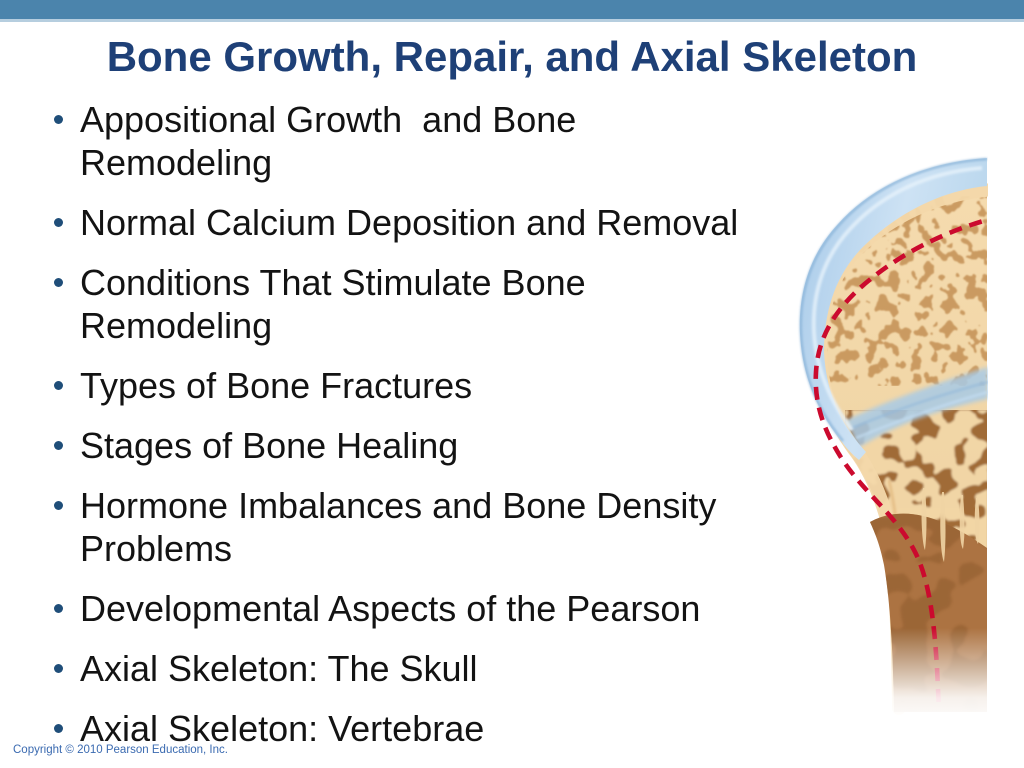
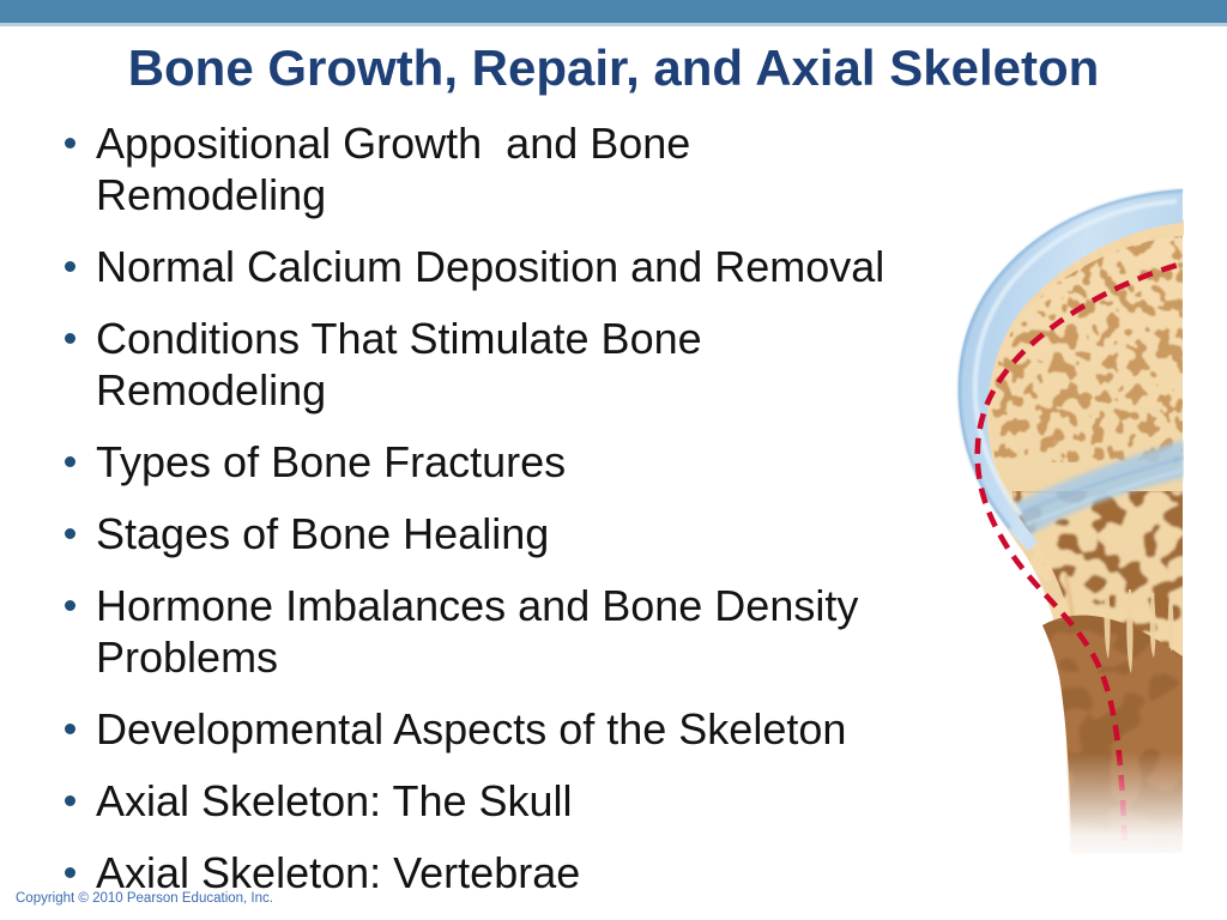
  Bone Growth, Repair, and Axial Skeleton
  Appositional Growth and Bone Remodeling
  Normal Calcium Deposition and Removal
  Conditions That Stimulate Bone Remodeling
  Types of Bone Fractures
  Stages of Bone Healing
  Hormone Imbalances and Bone Density Problems
- Developmental Aspects of the Pearson
+ Developmental Aspects of the Skeleton
  Axial Skeleton: The Skull
  Axial Skeleton: Vertebrae
  Copyright © 2010 Pearson Education, Inc.
